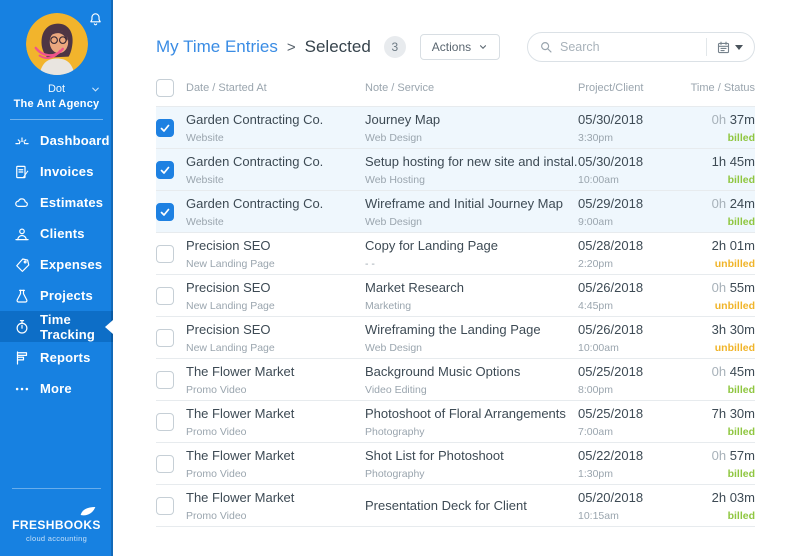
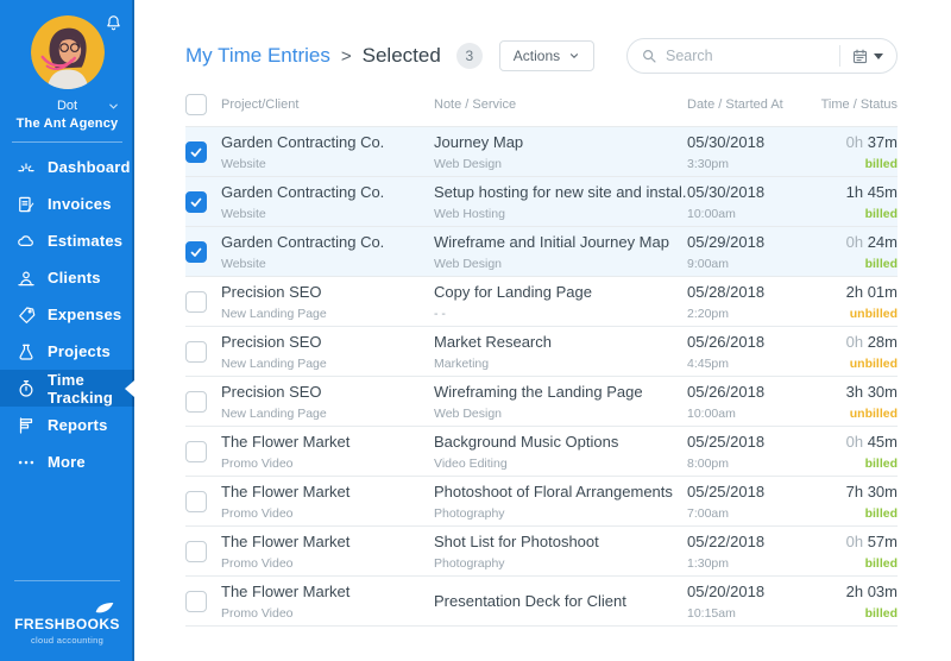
  Dot
  The Ant Agency
  Dashboard
  Invoices
  Estimates
  Clients
  Expenses
  Projects
  Time Tracking
  Reports
  More
  FRESHBOOKS
  cloud accounting
  My Time Entries
  >
  Selected
  3
  Actions
  Search
- Date / Started At
+ Project/Client
  Note / Service
- Project/Client
+ Date / Started At
  Time / Status
  Garden Contracting Co.
  Website
  Journey Map
  Web Design
  05/30/2018
  3:30pm
  0h 37m
  billed
  Garden Contracting Co.
  Website
  Setup hosting for new site and instal.
  Web Hosting
  05/30/2018
  10:00am
  1h 45m
  billed
  Garden Contracting Co.
  Website
  Wireframe and Initial Journey Map
  Web Design
  05/29/2018
  9:00am
  0h 24m
  billed
  Precision SEO
  New Landing Page
  Copy for Landing Page
  - -
  05/28/2018
  2:20pm
  2h 01m
  unbilled
  Precision SEO
  New Landing Page
  Market Research
  Marketing
  05/26/2018
  4:45pm
- 0h 55m
+ 0h 28m
  unbilled
  Precision SEO
  New Landing Page
  Wireframing the Landing Page
  Web Design
  05/26/2018
  10:00am
  3h 30m
  unbilled
  The Flower Market
  Promo Video
  Background Music Options
  Video Editing
  05/25/2018
  8:00pm
  0h 45m
  billed
  The Flower Market
  Promo Video
  Photoshoot of Floral Arrangements
  Photography
  05/25/2018
  7:00am
  7h 30m
  billed
  The Flower Market
  Promo Video
  Shot List for Photoshoot
  Photography
  05/22/2018
  1:30pm
  0h 57m
  billed
  The Flower Market
  Promo Video
  Presentation Deck for Client
  05/20/2018
  10:15am
  2h 03m
  billed
